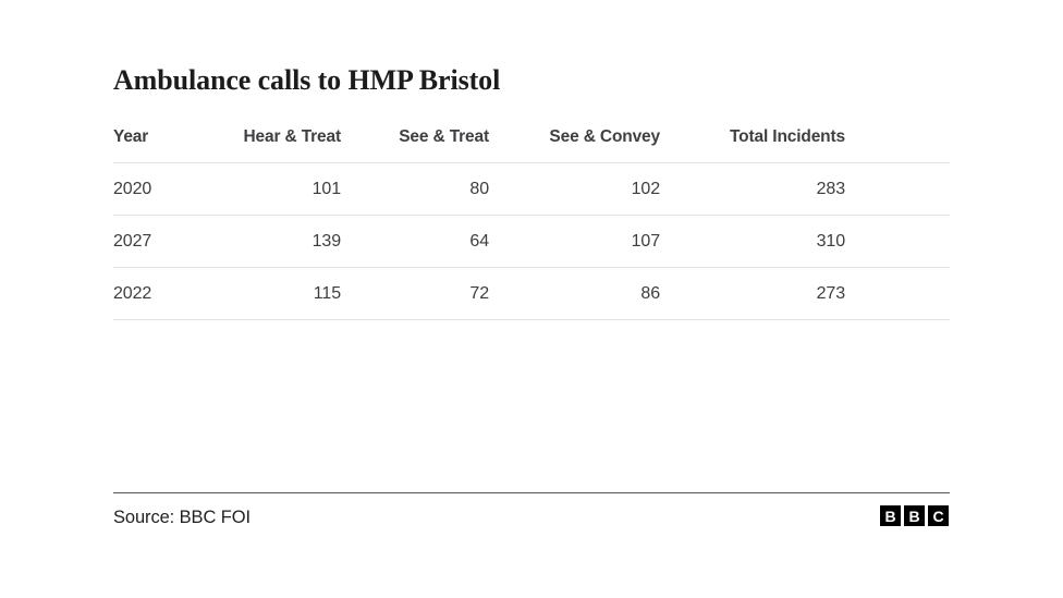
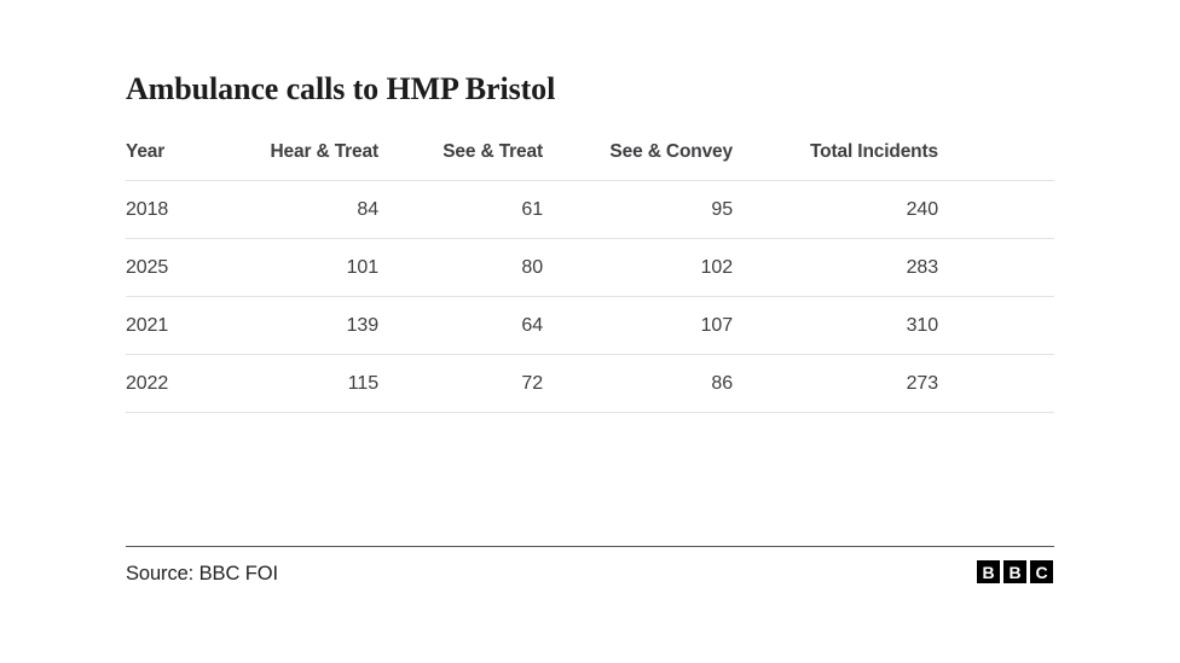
  Ambulance calls to HMP Bristol
  Year	Hear & Treat	See & Treat	See & Convey	Total Incidents
+ 2018	84	61	95	240
- 2020	101	80	102	283
+ 2025	101	80	102	283
- 2027	139	64	107	310
+ 2021	139	64	107	310
  2022	115	72	86	273
  Source: BBC FOI
  B
  B
  C
